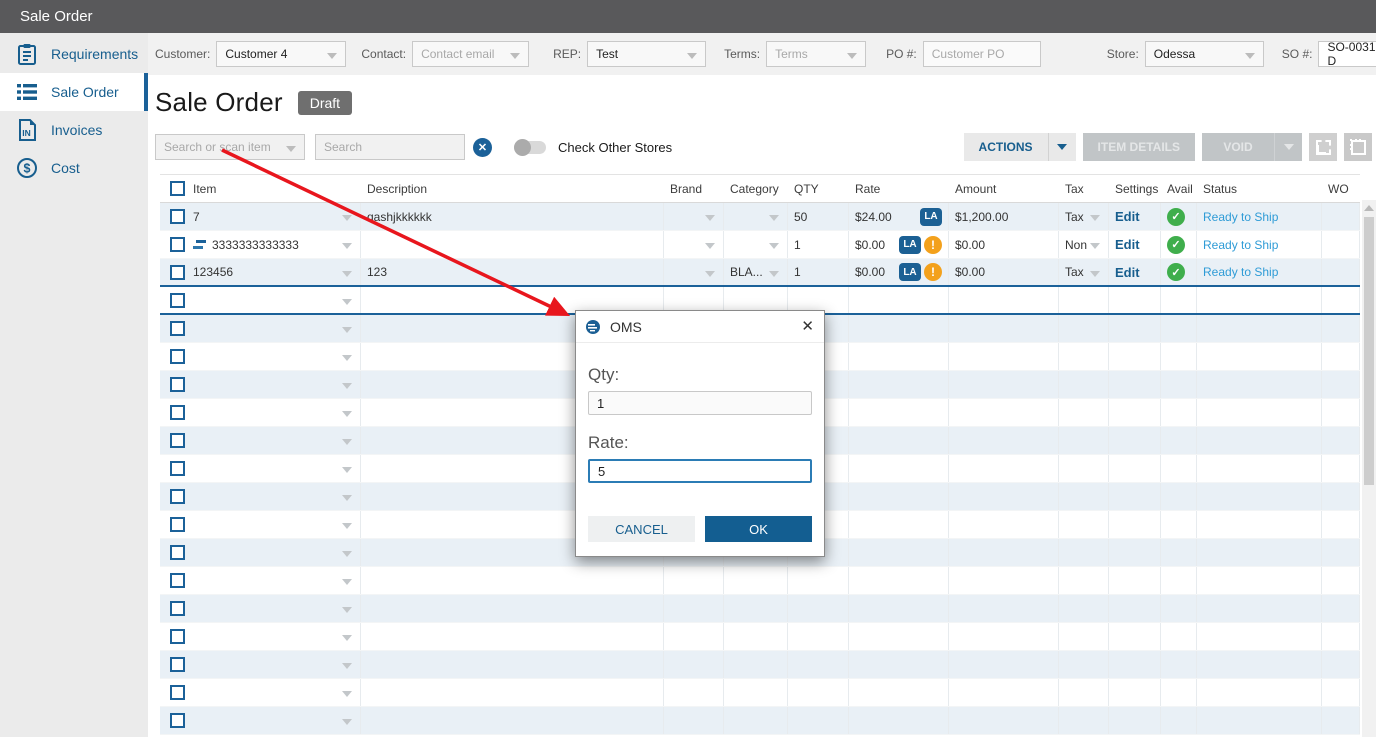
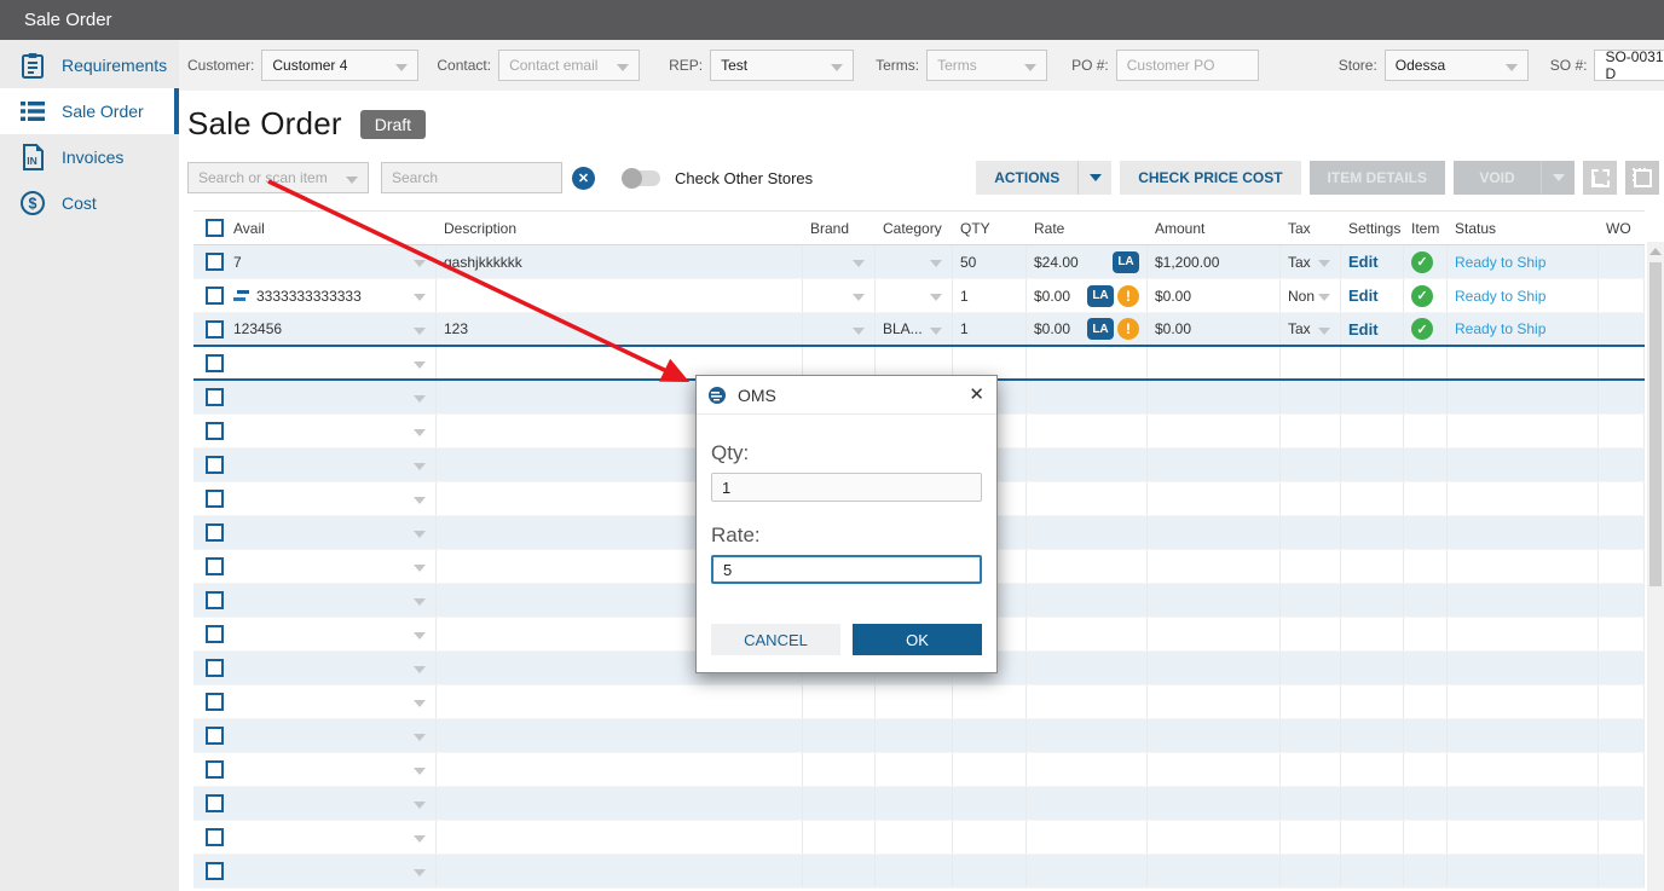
  Sale Order
  Requirements
  Sale Order
  IN
  Invoices
  $
  Cost
  Customer:
  Customer 4
  Contact:
  Contact email
  REP:
  Test
  Terms:
  Terms
  PO #:
  Customer PO
  Store:
  Odessa
  SO #:
  Sale Order
  Draft
  Search or scan item
  Search
  ✕
  Check Other Stores
  ACTIONS
+ CHECK PRICE COST
  ITEM DETAILS
  VOID
- Item
+ Avail
  Description
  Brand
  Category
  QTY
  Rate
  Amount
  Tax
  Settings
- Avail
+ Item
  Status
  WO
  7
  qashjkkkkkk
  50
  $24.00
  LA
  $1,200.00
  Tax
  Edit
  ✓
  Ready to Ship
  3333333333333
  1
  $0.00
  LA
  !
  $0.00
  Non
  Edit
  ✓
  Ready to Ship
  123456
  123
  BLA...
  1
  $0.00
  LA
  !
  $0.00
  Tax
  Edit
  ✓
  Ready to Ship
  OMS
  ✕
  Qty:
  1
  Rate:
  5
  CANCEL
  OK
